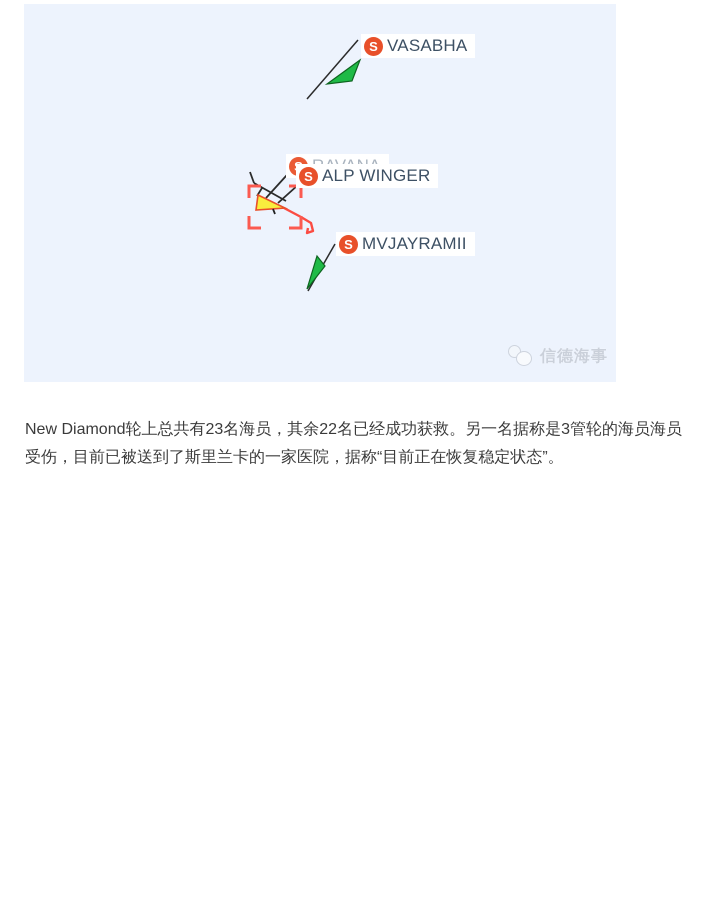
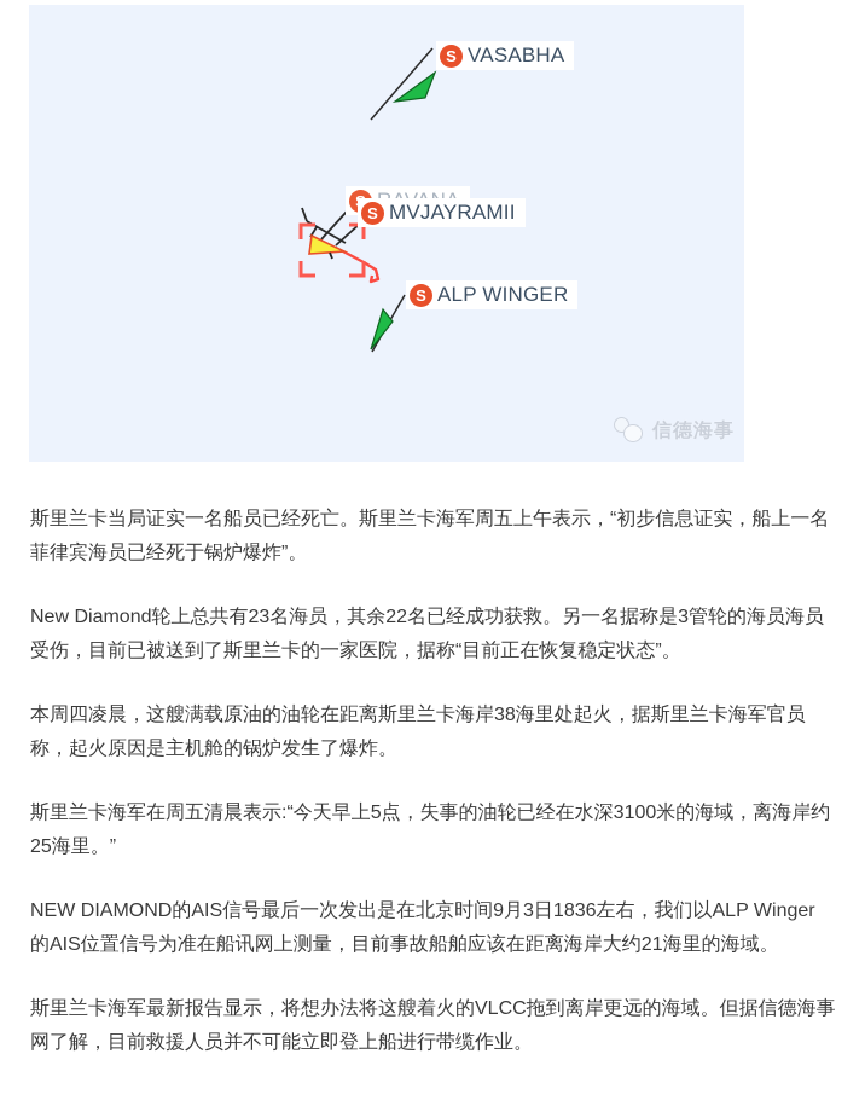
  S
- ALP WINGER
+ MVJAYRAMII
  S
  VASABHA
  S
- MVJAYRAMII
+ ALP WINGER
  信德海事
+ 斯里兰卡当局证实一名船员已经死亡。斯里兰卡海军周五上午表示，“初步信息证实，船上一名菲律宾海员已经死于锅炉爆炸”。
  New Diamond轮上总共有23名海员，其余22名已经成功获救。另一名据称是3管轮的海员海员受伤，目前已被送到了斯里兰卡的一家医院，据称“目前正在恢复稳定状态”。
+ 本周四凌晨，这艘满载原油的油轮在距离斯里兰卡海岸38海里处起火，据斯里兰卡海军官员称，起火原因是主机舱的锅炉发生了爆炸。
+ 斯里兰卡海军在周五清晨表示:“今天早上5点，失事的油轮已经在水深3100米的海域，离海岸约25海里。”
+ NEW DIAMOND的AIS信号最后一次发出是在北京时间9月3日1836左右，我们以ALP Winger 的AIS位置信号为准在船讯网上测量，目前事故船舶应该在距离海岸大约21海里的海域。
+ 斯里兰卡海军最新报告显示，将想办法将这艘着火的VLCC拖到离岸更远的海域。但据信德海事网了解，目前救援人员并不可能立即登上船进行带缆作业。
